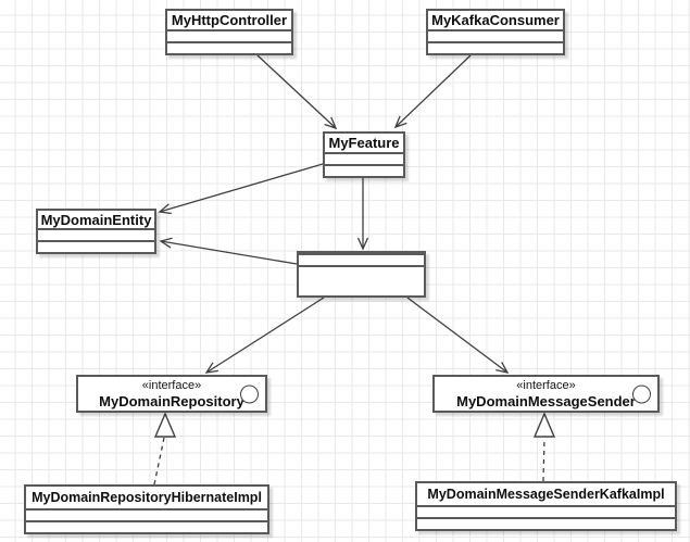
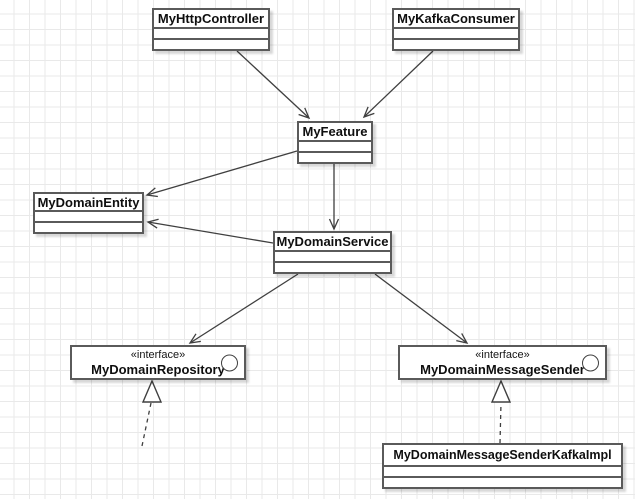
  MyHttpController
  MyKafkaConsumer
  MyFeature
  MyDomainEntity
+ MyDomainService
  «interface»
  MyDomainRepository
  «interface»
  MyDomainMessageSender
- MyDomainRepositoryHibernateImpl
  MyDomainMessageSenderKafkaImpl
